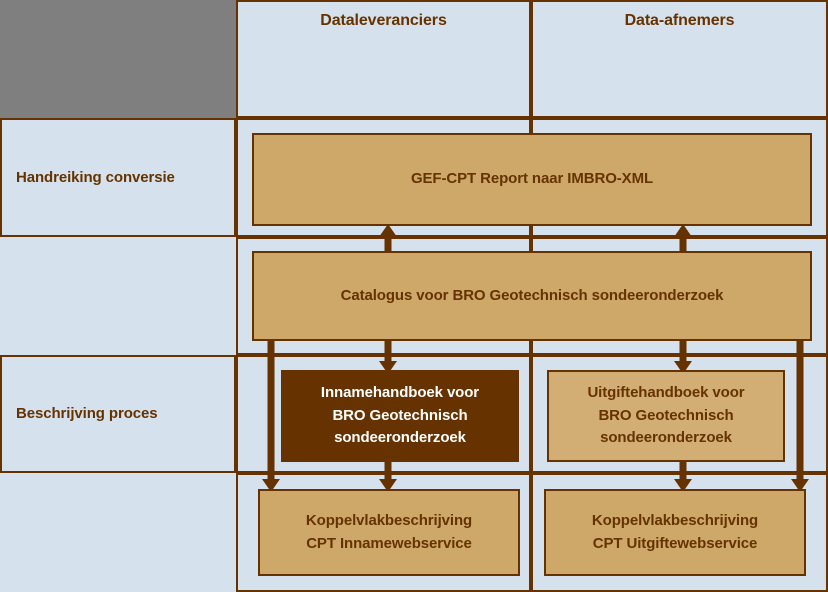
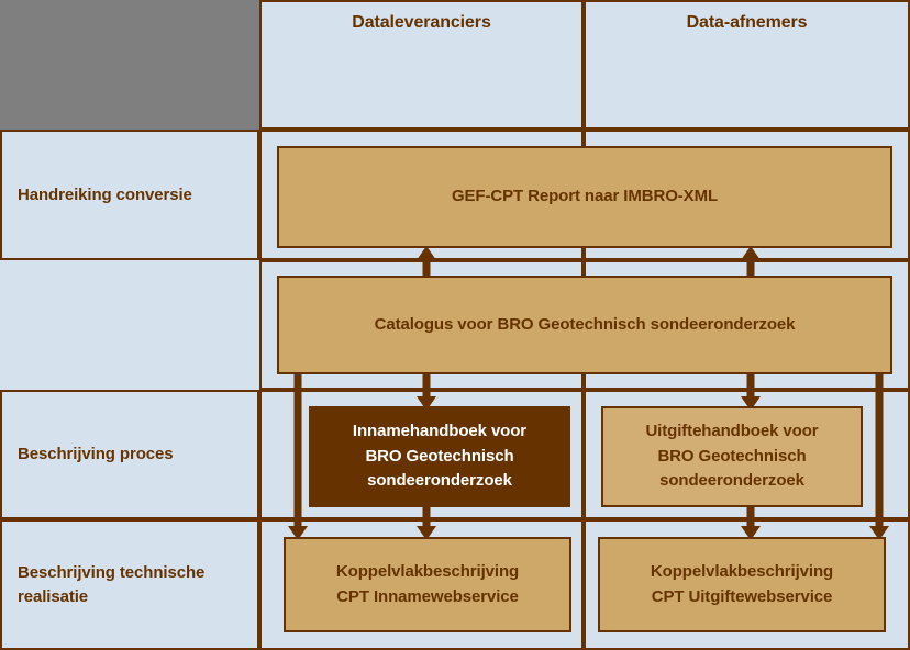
  Dataleveranciers
  Data-afnemers
  Handreiking conversie
  Beschrijving proces
+ Beschrijving technische
+ realisatie
  GEF-CPT Report naar IMBRO-XML
  Catalogus voor BRO Geotechnisch sondeeronderzoek
  Innamehandboek voor
  BRO Geotechnisch
  sondeeronderzoek
  Uitgiftehandboek voor
  BRO Geotechnisch
  sondeeronderzoek
  Koppelvlakbeschrijving
  CPT Innamewebservice
  Koppelvlakbeschrijving
  CPT Uitgiftewebservice
